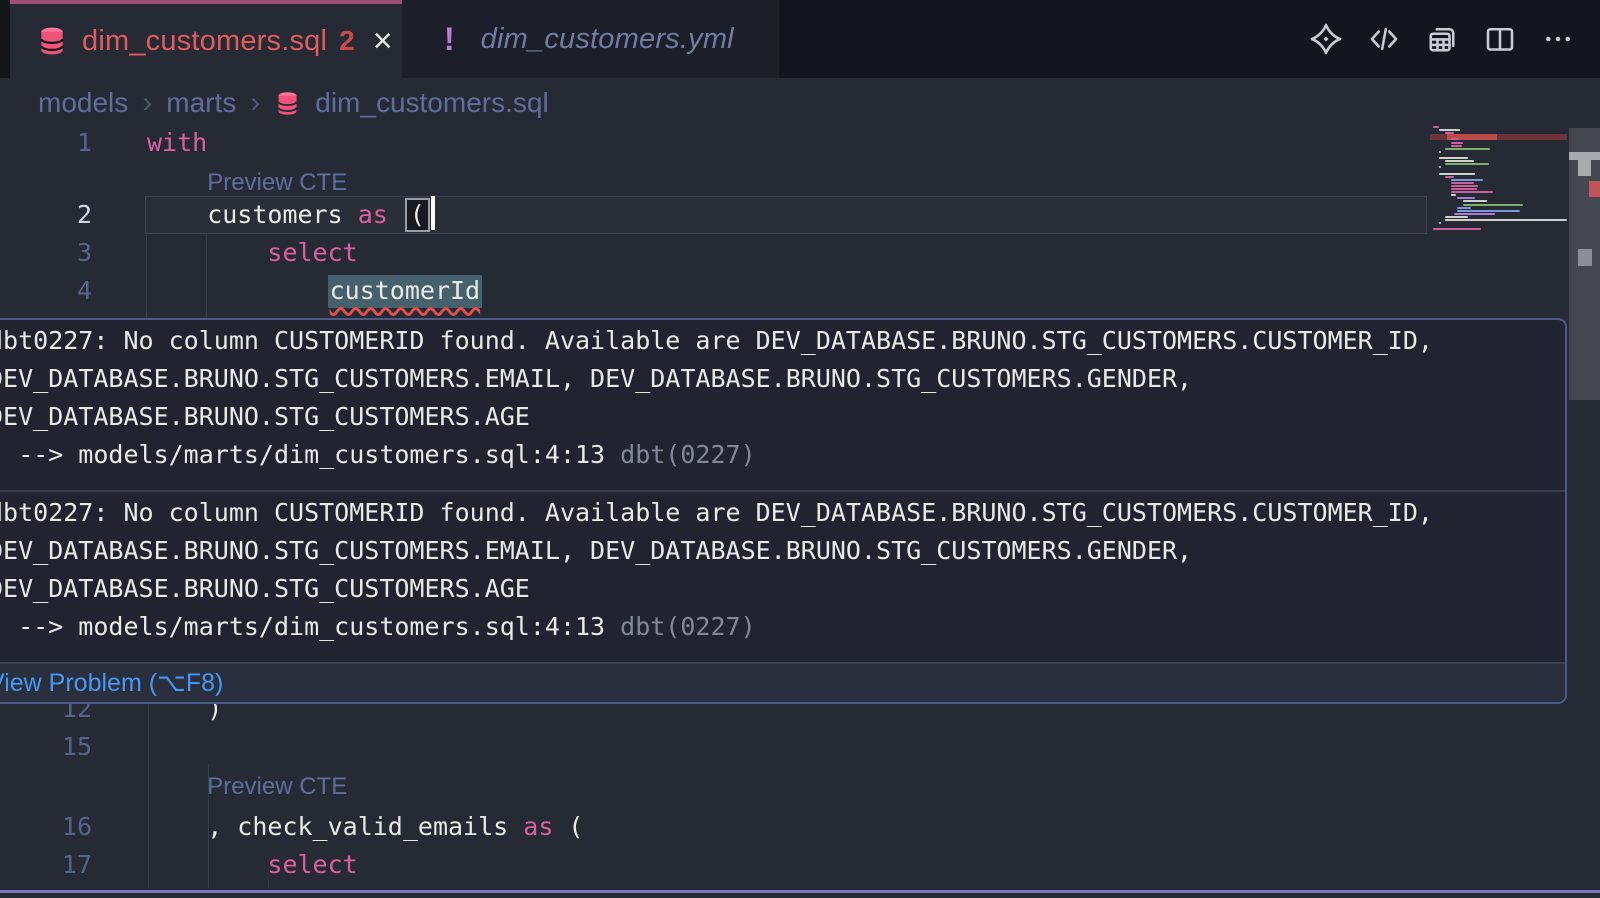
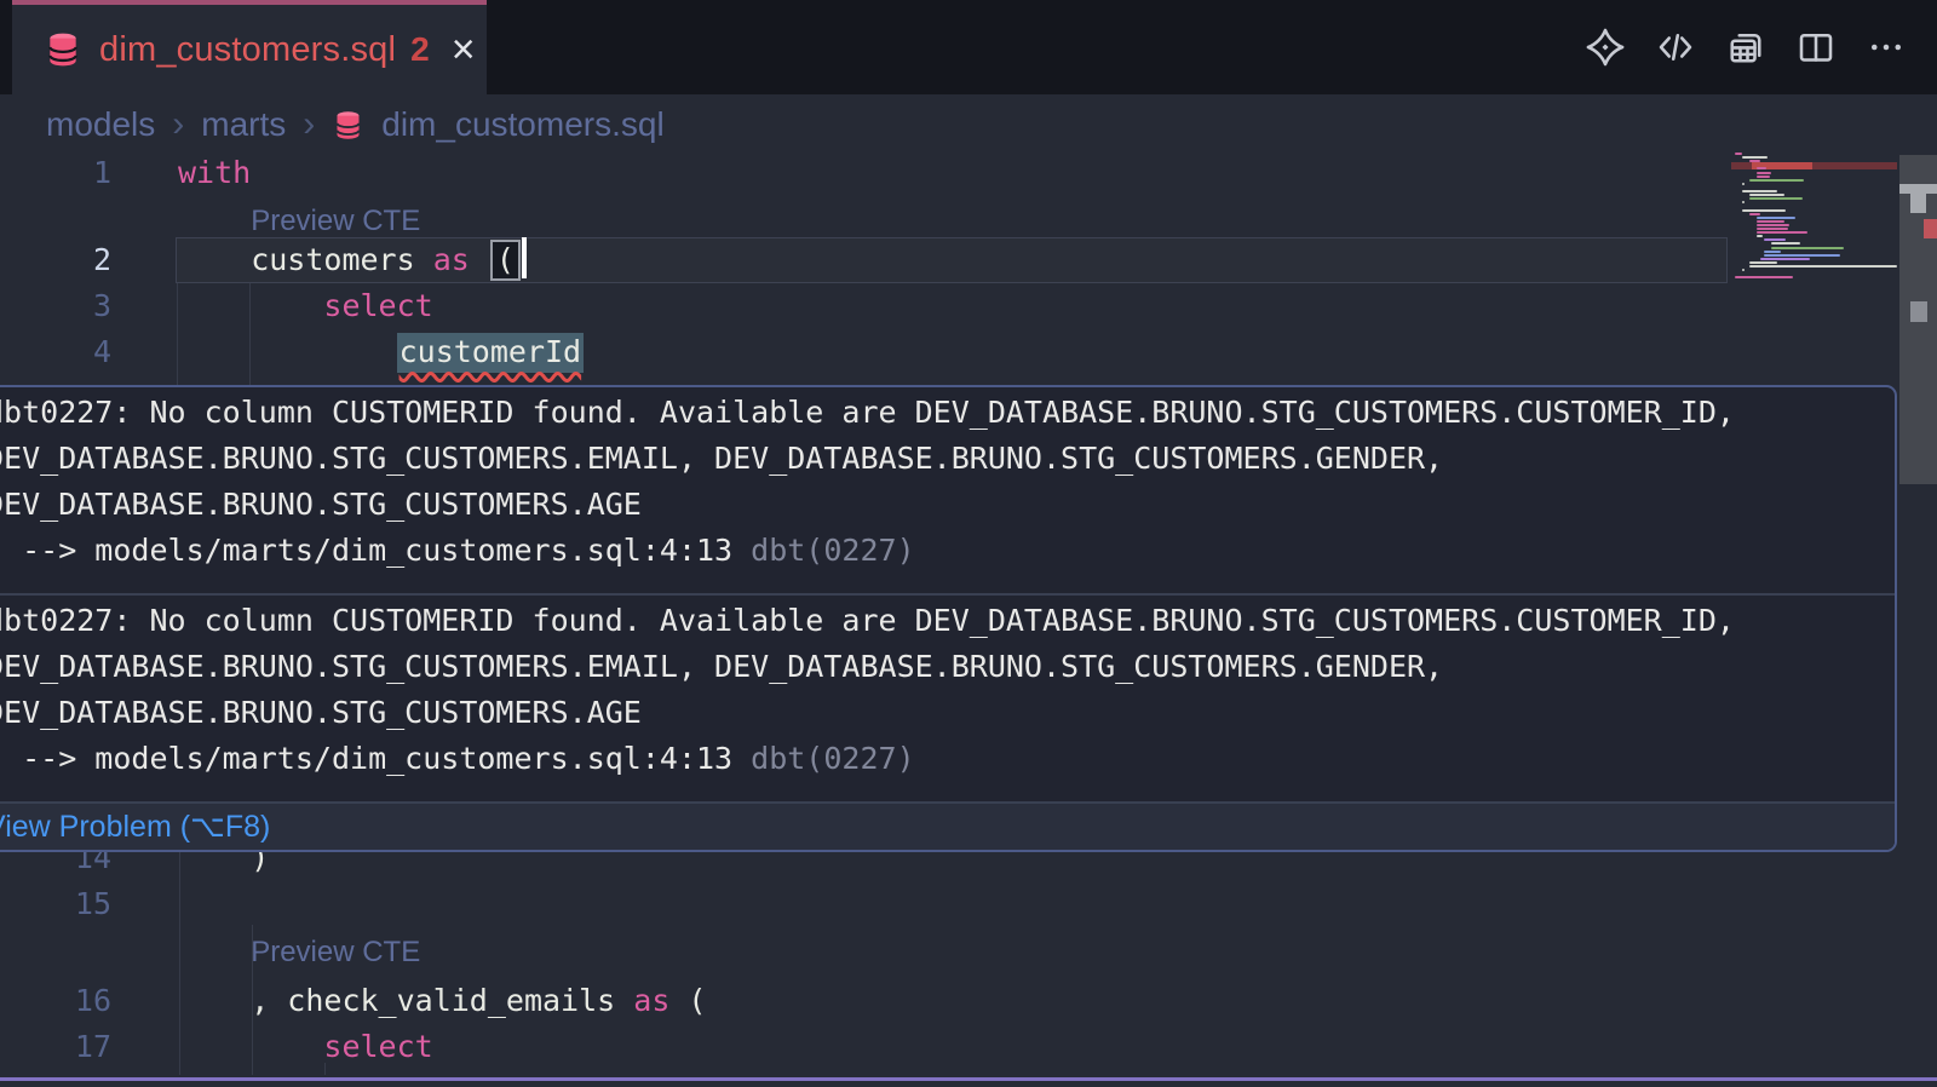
  dim_customers.sql
  2
  ×
- !
- dim_customers.yml
  models
  ›
  marts
  ›
  dim_customers.sql
  1
  with
  Preview CTE
  2
  customers as (
  3
  select
  4
  customerId
- 12
+ 14
  )
  15
  Preview CTE
  16
  , check_valid_emails as (
  17
  select
  bt0227: No column CUSTOMERID found. Available are DEV_DATABASE.BRUNO.STG_CUSTOMERS.CUSTOMER_ID,
  EV_DATABASE.BRUNO.STG_CUSTOMERS.EMAIL, DEV_DATABASE.BRUNO.STG_CUSTOMERS.GENDER,
  EV_DATABASE.BRUNO.STG_CUSTOMERS.AGE
  --> models/marts/dim_customers.sql:4:13 dbt(0227)
  bt0227: No column CUSTOMERID found. Available are DEV_DATABASE.BRUNO.STG_CUSTOMERS.CUSTOMER_ID,
  EV_DATABASE.BRUNO.STG_CUSTOMERS.EMAIL, DEV_DATABASE.BRUNO.STG_CUSTOMERS.GENDER,
  EV_DATABASE.BRUNO.STG_CUSTOMERS.AGE
  --> models/marts/dim_customers.sql:4:13 dbt(0227)
  iew Problem (⌥F8)
